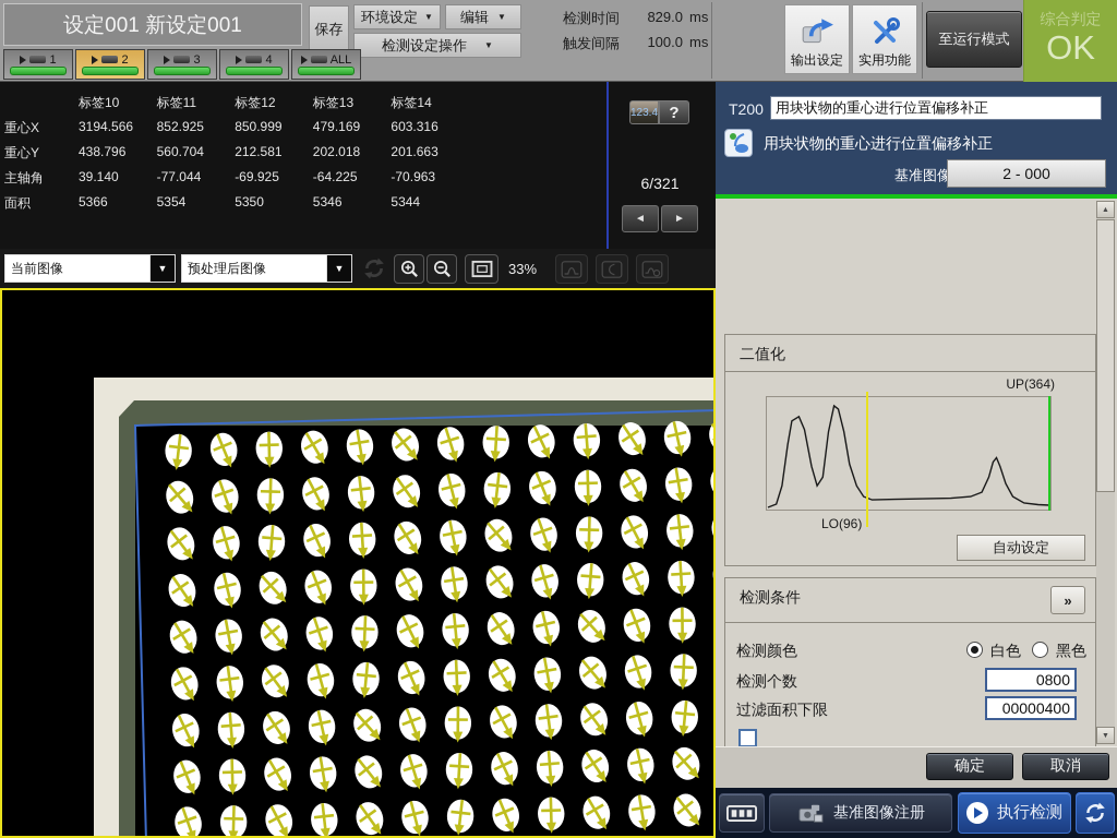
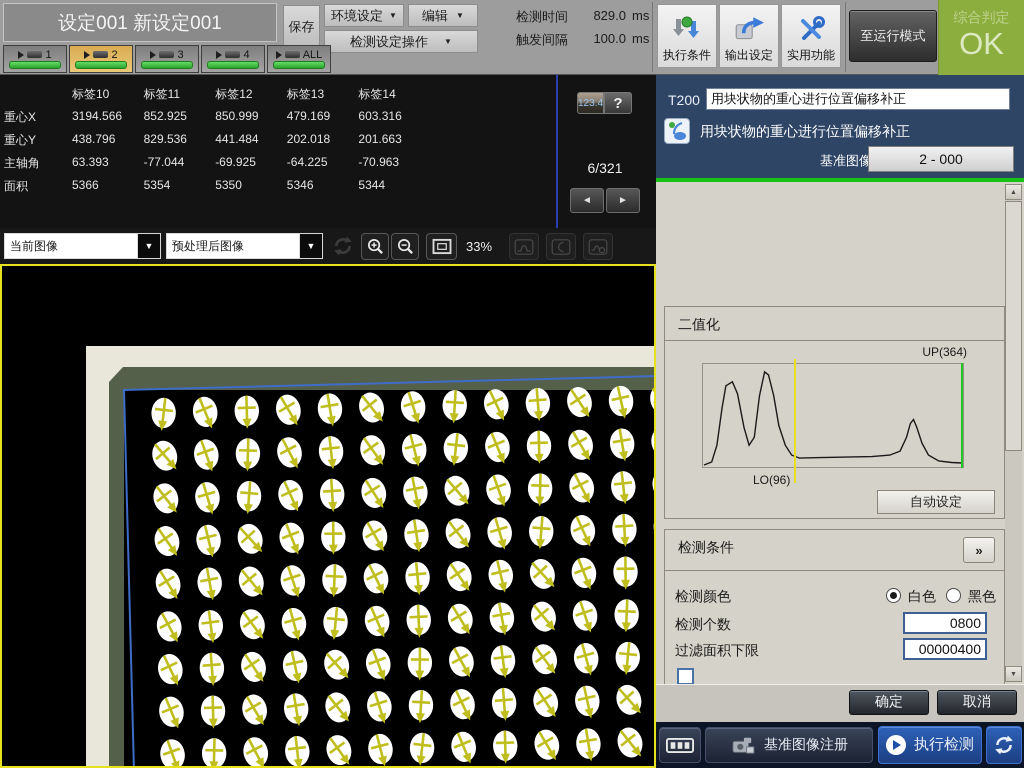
  设定001 新设定001
  保存
  环境设定
  ▼
  编辑
  ▼
  检测设定操作
  ▼
  1
  2
  3
  4
  ALL
  检测时间
  829.0
  ms
  触发间隔
  100.0
  ms
+ 执行条件
  输出设定
  实用功能
  至运行模式
  综合判定
  OK
  标签10
  标签11
  标签12
  标签13
  标签14
  重心X
  3194.566
  852.925
  850.999
  479.169
  603.316
  重心Y
  438.796
- 560.704
+ 829.536
- 212.581
+ 441.484
  202.018
  201.663
  主轴角
- 39.140
+ 63.393
  -77.044
  -69.925
  -64.225
  -70.963
  面积
  5366
  5354
  5350
  5346
  5344
  123.4
  ?
  6/321
  ◄
  ►
  当前图像
  ▼
  预处理后图像
  ▼
  33%
  T200
  用块状物的重心进行位置偏移补正
  用块状物的重心进行位置偏移补正
  基准图像
  2 - 000
  二值化
  UP(364)
  LO(96)
  自动设定
  检测条件
  »
  检测颜色
  白色
  黑色
  检测个数
  0800
  过滤面积下限
  00000400
  确定
  取消
  基准图像注册
  执行检测
